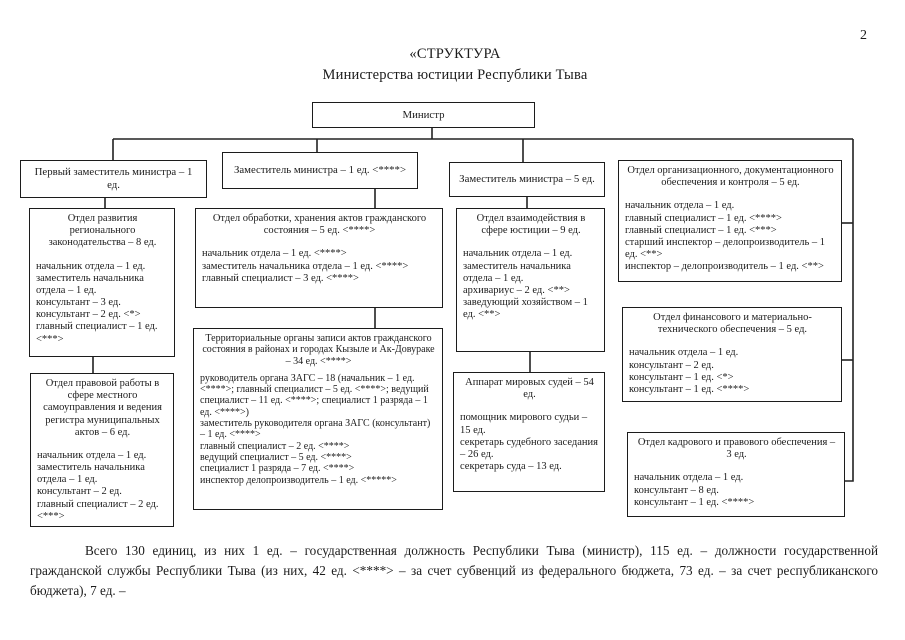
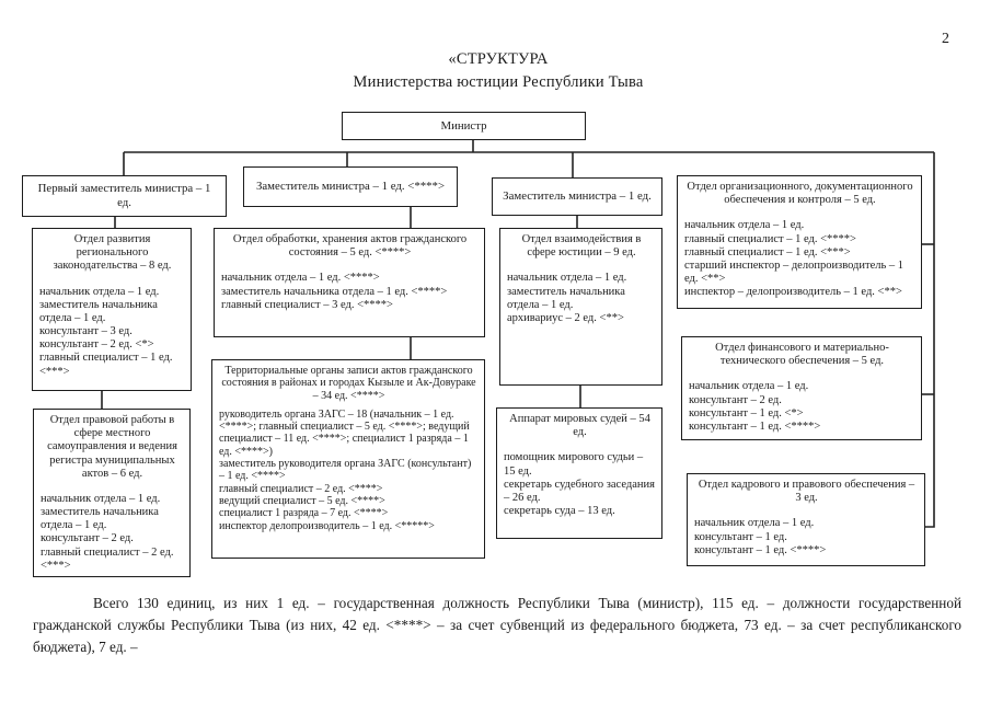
  2
  «СТРУКТУРА
  Министерства юстиции Республики Тыва
  Министр
  Первый заместитель министра – 1 ед.
  Заместитель министра – 1 ед. <****>
- Заместитель министра – 5 ед.
+ Заместитель министра – 1 ед.
  Отдел развития регионального законодательства – 8 ед.
  начальник отдела – 1 ед.
  заместитель начальника отдела – 1 ед.
  консультант – 3 ед.
  консультант – 2 ед. <*>
  главный специалист – 1 ед. <***>
  Отдел правовой работы в сфере местного самоуправления и ведения регистра муниципальных актов – 6 ед.
  начальник отдела – 1 ед.
  заместитель начальника отдела – 1 ед.
  консультант – 2 ед.
  главный специалист – 2 ед. <***>
  Отдел обработки, хранения актов гражданского состояния – 5 ед. <****>
  начальник отдела – 1 ед. <****>
  заместитель начальника отдела – 1 ед. <****>
  главный специалист – 3 ед. <****>
  Территориальные органы записи актов гражданского состояния в районах и городах Кызыле и Ак-Довураке – 34 ед. <****>
  руководитель органа ЗАГС – 18 (начальник – 1 ед. <****>; главный специалист – 5 ед. <****>; ведущий специалист – 11 ед. <****>; специалист 1 разряда – 1 ед. <****>)
  заместитель руководителя органа ЗАГС (консультант) – 1 ед. <****>
  главный специалист – 2 ед. <****>
  ведущий специалист – 5 ед. <****>
  специалист 1 разряда – 7 ед. <****>
  инспектор делопроизводитель – 1 ед. <*****>
  Отдел взаимодействия в сфере юстиции – 9 ед.
  начальник отдела – 1 ед.
  заместитель начальника отдела – 1 ед.
  архивариус – 2 ед. <**>
- заведующий хозяйством – 1 ед. <**>
  Аппарат мировых судей – 54 ед.
  помощник мирового судьи – 15 ед.
  секретарь судебного заседания – 26 ед.
  секретарь суда – 13 ед.
  Отдел организационного, документационного обеспечения и контроля – 5 ед.
  начальник отдела – 1 ед.
  главный специалист – 1 ед. <****>
  главный специалист – 1 ед. <***>
  старший инспектор – делопроизводитель – 1 ед. <**>
  инспектор – делопроизводитель – 1 ед. <**>
  Отдел финансового и материально-технического обеспечения – 5 ед.
  начальник отдела – 1 ед.
  консультант – 2 ед.
  консультант – 1 ед. <*>
  консультант – 1 ед. <****>
  Отдел кадрового и правового обеспечения – 3 ед.
  начальник отдела – 1 ед.
- консультант – 8 ед.
+ консультант – 1 ед.
  консультант – 1 ед. <****>
  Всего 130 единиц, из них 1 ед. – государственная должность Республики Тыва (министр), 115 ед. – должности государственной гражданской службы Республики Тыва (из них, 42 ед. <****> – за счет субвенций из федерального бюджета, 73 ед. – за счет республиканского бюджета), 7 ед. –
